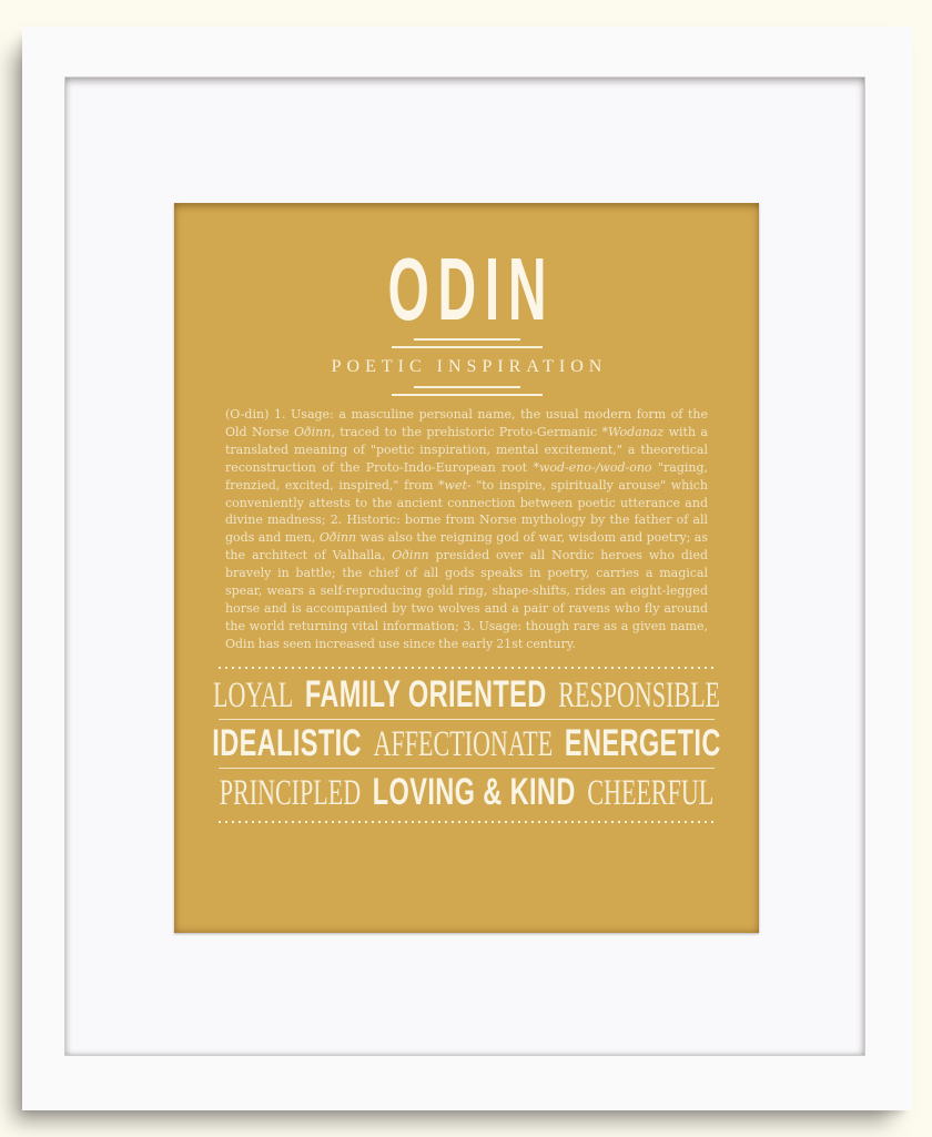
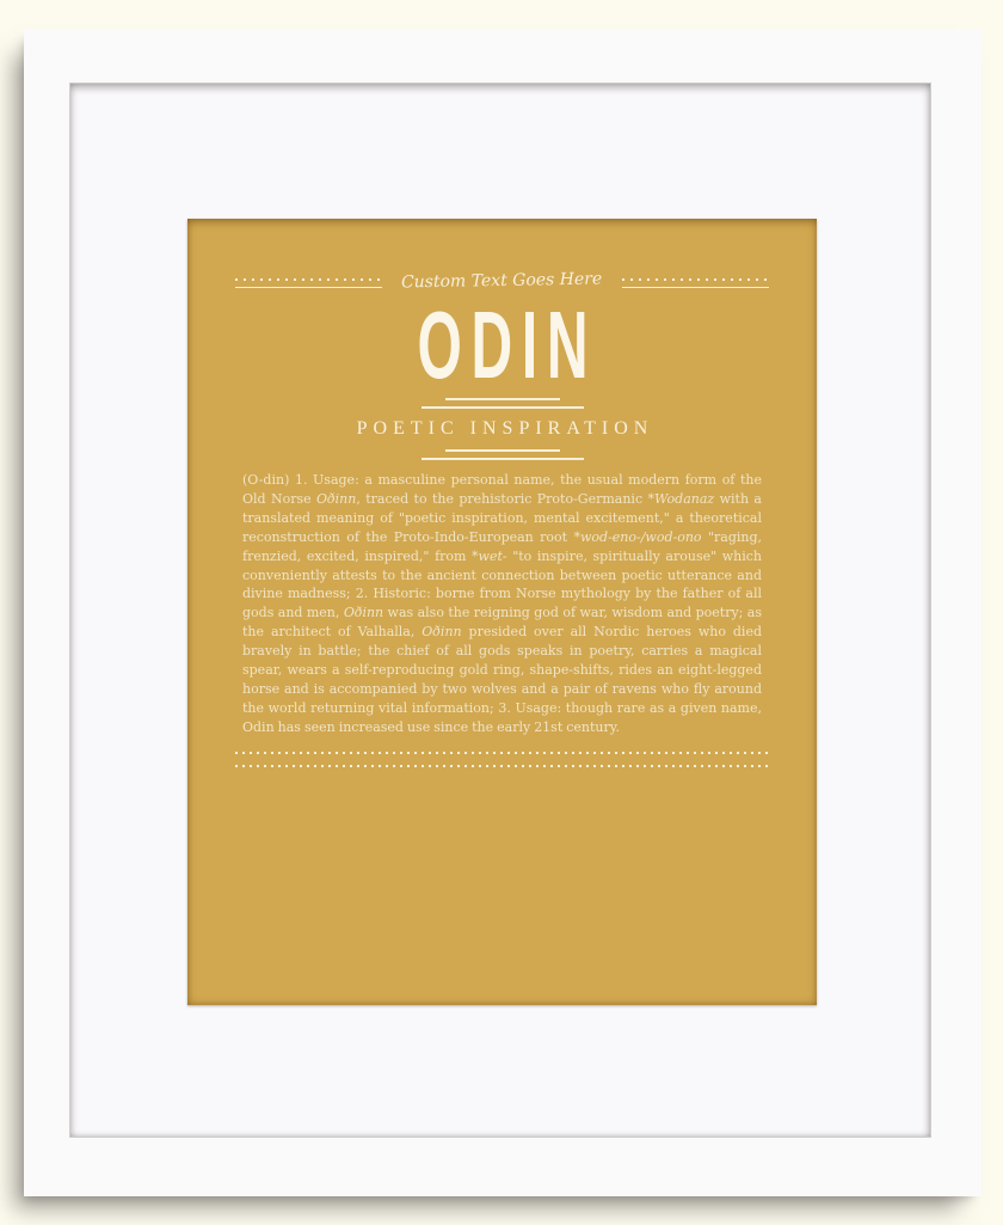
+ Custom Text Goes Here
  ODIN
  POETIC INSPIRATION
  (O-din) 1. Usage: a masculine personal name, the usual modern form of the Old Norse Oðinn, traced to the prehistoric Proto-Germanic *Wodanaz with a translated meaning of "poetic inspiration, mental excitement," a theoretical reconstruction of the Proto-Indo-European root *wod-eno-/wod-ono "raging, frenzied, excited, inspired," from *wet- "to inspire, spiritually arouse" which conveniently attests to the ancient connection between poetic utterance and divine madness; 2. Historic: borne from Norse mythology by the father of all gods and men, Oðinn was also the reigning god of war, wisdom and poetry; as the architect of Valhalla, Oðinn presided over all Nordic heroes who died bravely in battle; the chief of all gods speaks in poetry, carries a magical spear, wears a self-reproducing gold ring, shape-shifts, rides an eight-legged horse and is accompanied by two wolves and a pair of ravens who fly around the world returning vital information; 3. Usage: though rare as a given name, Odin has seen increased use since the early 21st century.
- LOYAL
- FAMILY ORIENTED
- RESPONSIBLE
- IDEALISTIC
- AFFECTIONATE
- ENERGETIC
- PRINCIPLED
- LOVING & KIND
- CHEERFUL
